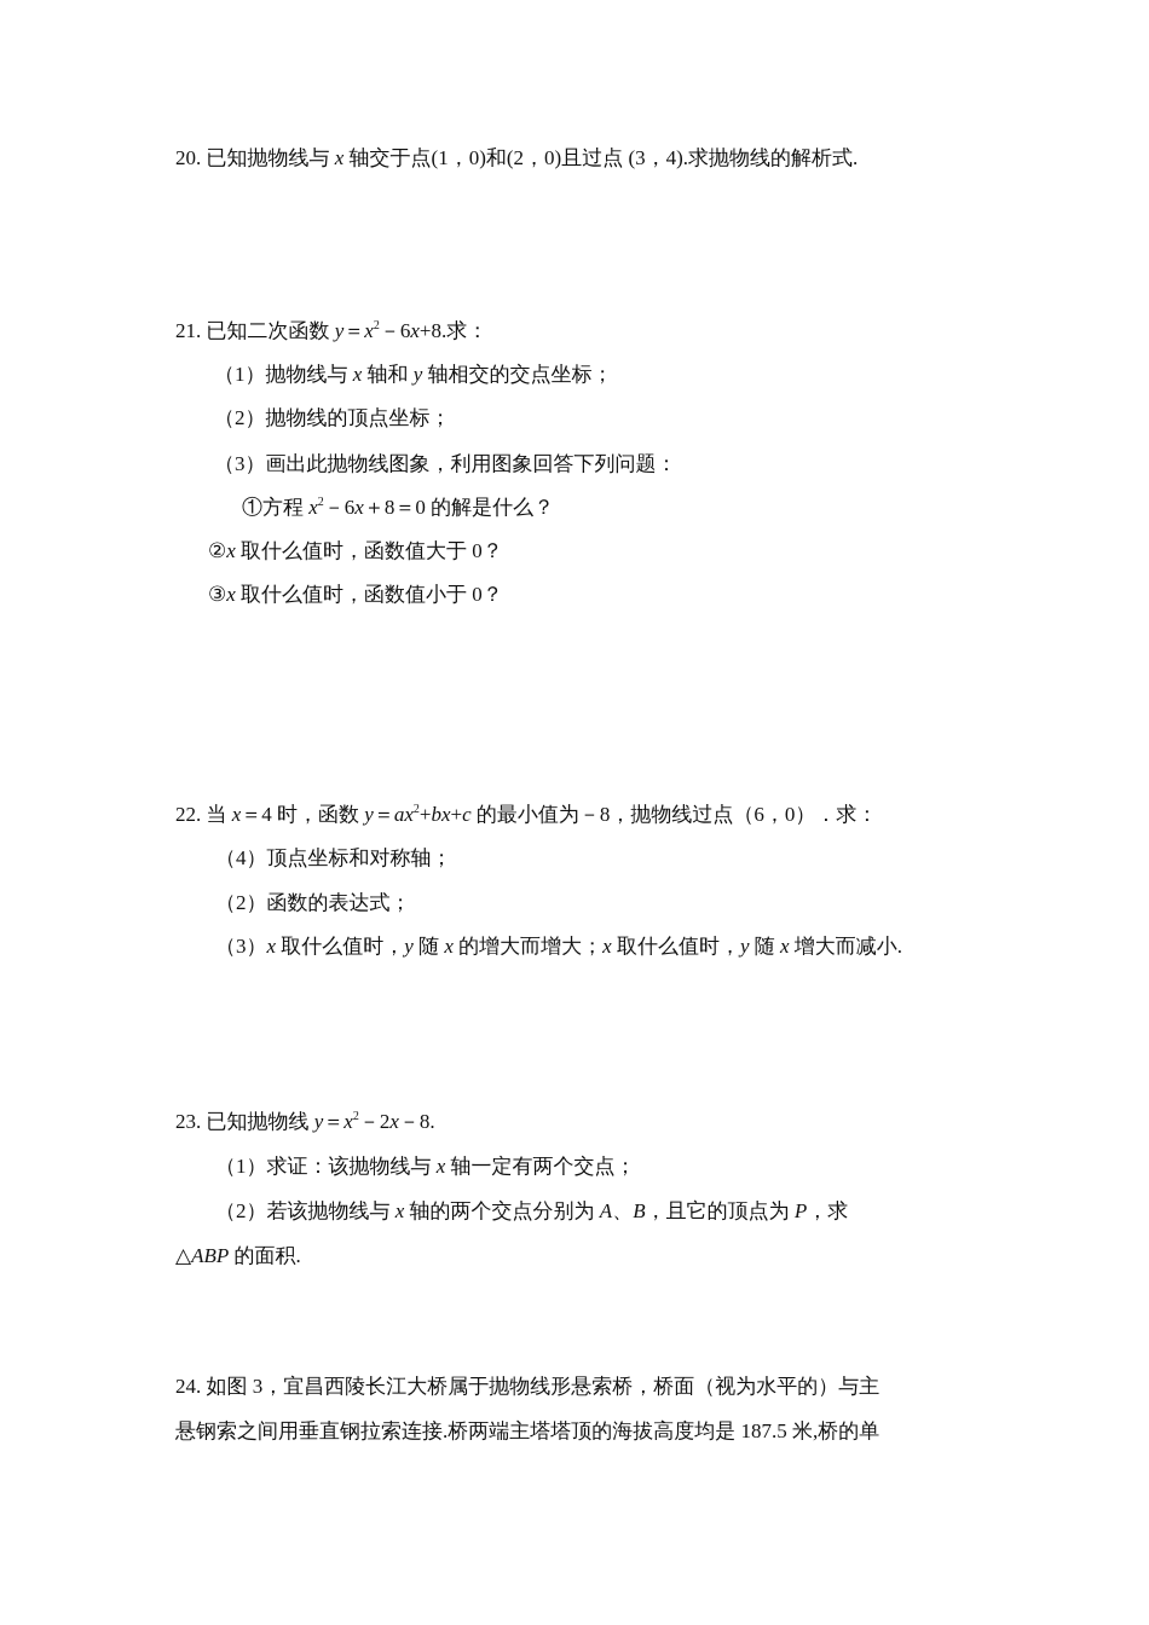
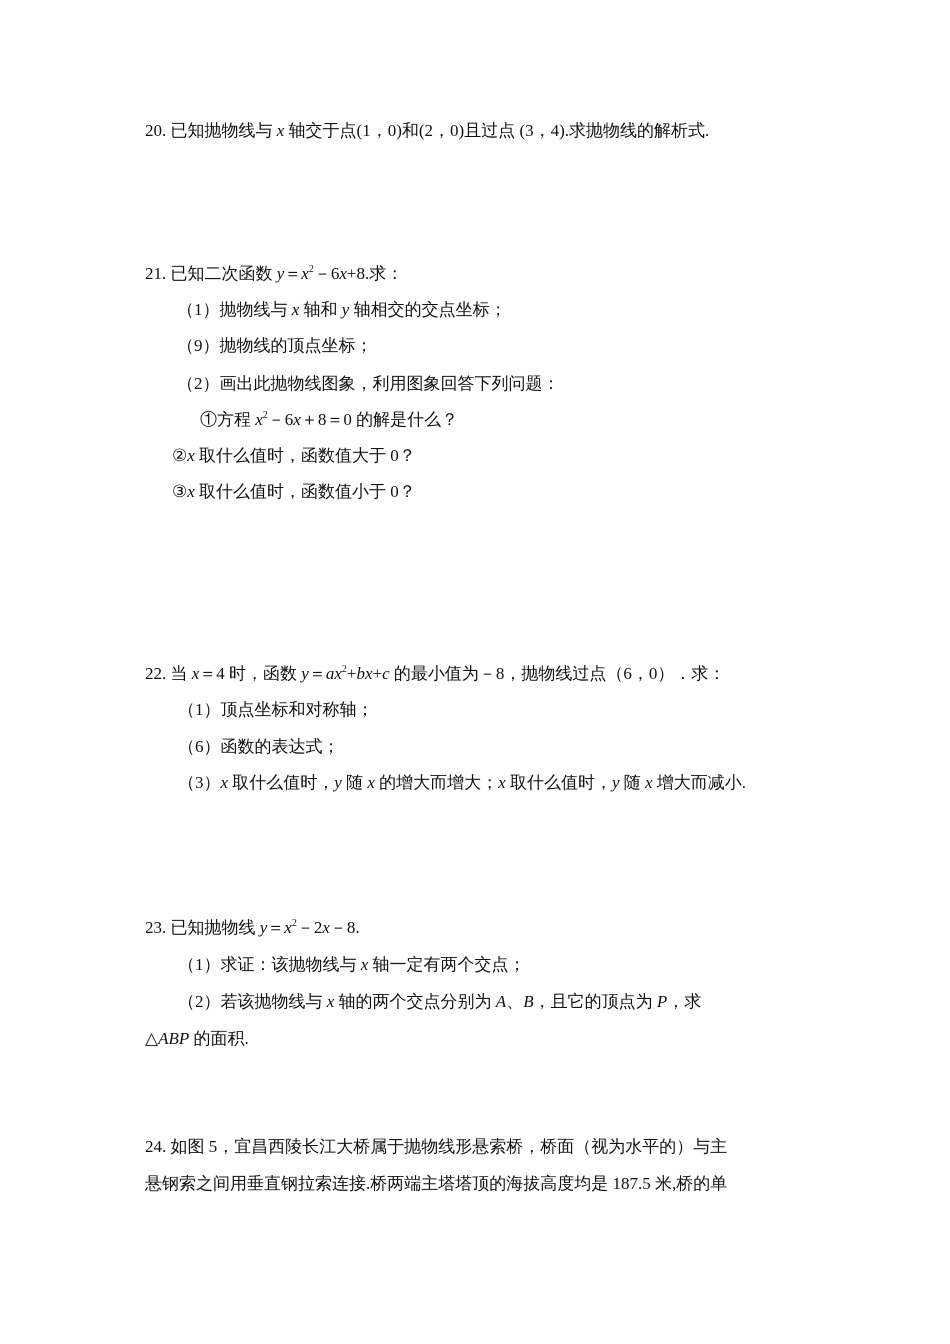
  20. 已知抛物线与 x 轴交于点(1，0)和(2，0)且过点 (3，4).求抛物线的解析式.
  21. 已知二次函数 y＝x2－6x+8.求：
  （1）抛物线与 x 轴和 y 轴相交的交点坐标；
- （2）抛物线的顶点坐标；
+ （9）抛物线的顶点坐标；
- （3）画出此抛物线图象，利用图象回答下列问题：
+ （2）画出此抛物线图象，利用图象回答下列问题：
  ①方程 x2－6x＋8＝0 的解是什么？
  ②x 取什么值时，函数值大于 0？
  ③x 取什么值时，函数值小于 0？
  22. 当 x＝4 时，函数 y＝ax2+bx+c 的最小值为－8，抛物线过点（6，0）．求：
- （4）顶点坐标和对称轴；
+ （1）顶点坐标和对称轴；
- （2）函数的表达式；
+ （6）函数的表达式；
  （3）x 取什么值时，y 随 x 的增大而增大；x 取什么值时，y 随 x 增大而减小.
  23. 已知抛物线 y＝x2－2x－8.
  （1）求证：该抛物线与 x 轴一定有两个交点；
  （2）若该抛物线与 x 轴的两个交点分别为 A、B，且它的顶点为 P，求
  △ABP 的面积.
- 24. 如图 3，宜昌西陵长江大桥属于抛物线形悬索桥，桥面（视为水平的）与主
+ 24. 如图 5，宜昌西陵长江大桥属于抛物线形悬索桥，桥面（视为水平的）与主
  悬钢索之间用垂直钢拉索连接.桥两端主塔塔顶的海拔高度均是 187.5 米,桥的单
